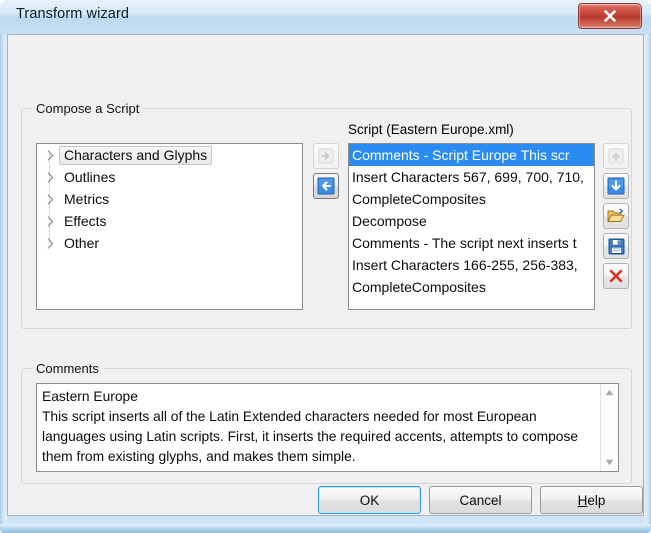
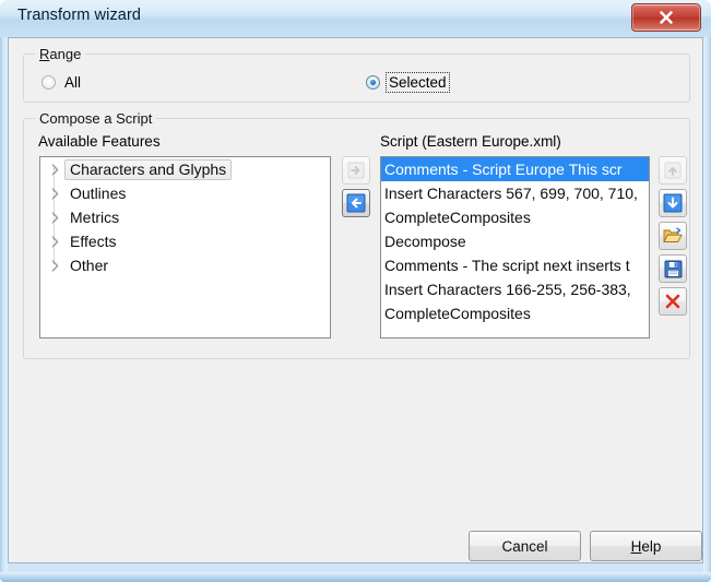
  Transform wizard
+ Range
+ All
+ Selected
  Compose a Script
+ Available Features
  Characters and Glyphs
  Outlines
  Metrics
  Effects
  Other
  Script (Eastern Europe.xml)
  Comments - Script Europe This scr
  Insert Characters 567, 699, 700, 710,
  CompleteComposites
  Decompose
  Comments - The script next inserts t
  Insert Characters 166-255, 256-383,
  CompleteComposites
- Comments
- Eastern Europe
- This script inserts all of the Latin Extended characters needed for most European languages using Latin scripts. First, it inserts the required accents, attempts to compose them from existing glyphs, and makes them simple.
- OK
  Cancel
  Help
